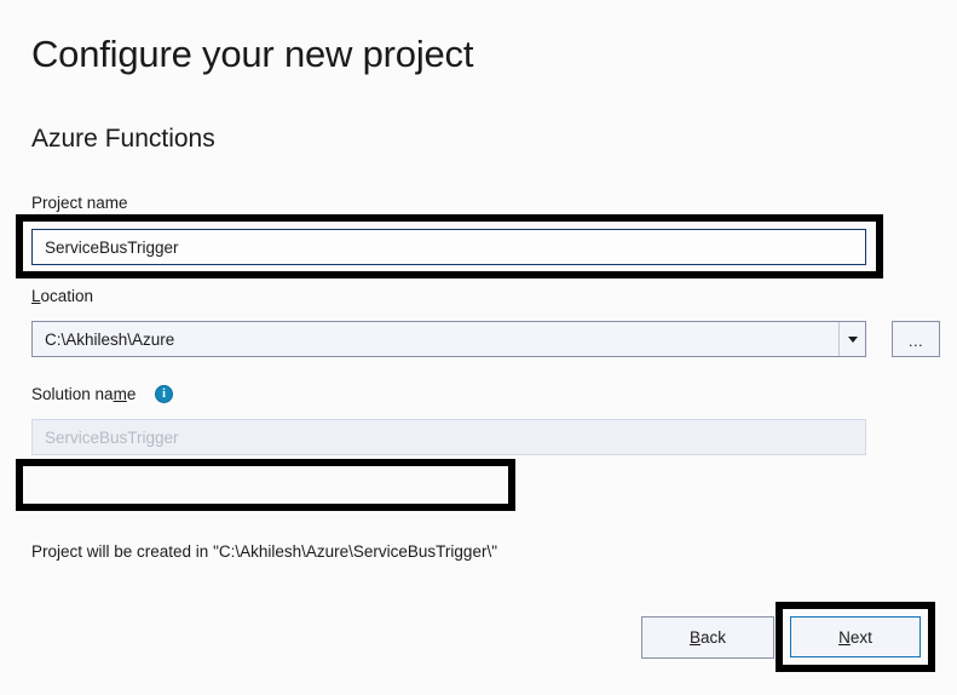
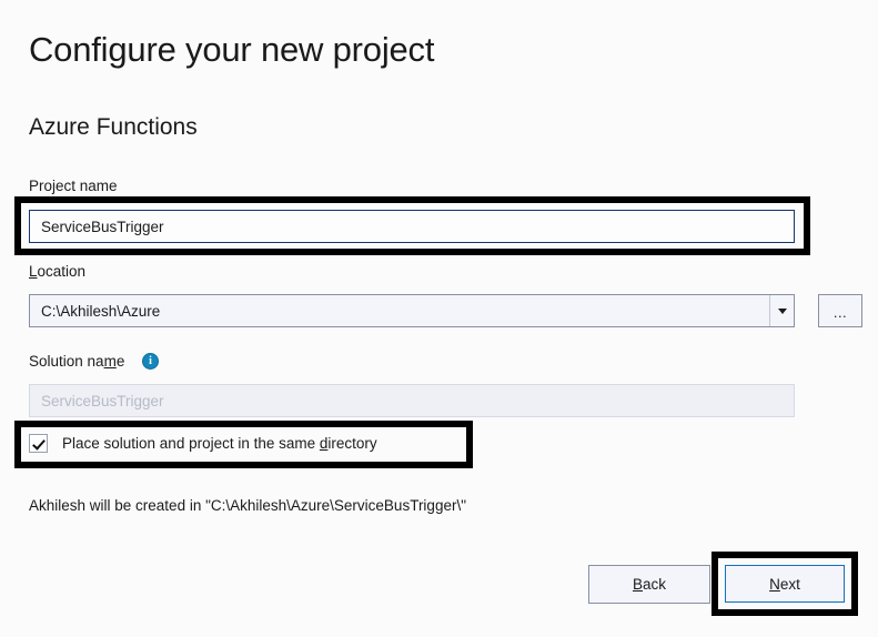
  Configure your new project
  Azure Functions
  Project name
  ServiceBusTrigger
  Location
  C:\Akhilesh\Azure
  ...
  Solution name
  i
  ServiceBusTrigger
+ Place solution and project in the same directory
- Project will be created in "C:\Akhilesh\Azure\ServiceBusTrigger\"
+ Akhilesh will be created in "C:\Akhilesh\Azure\ServiceBusTrigger\"
  B
  ack
  N
  ext
